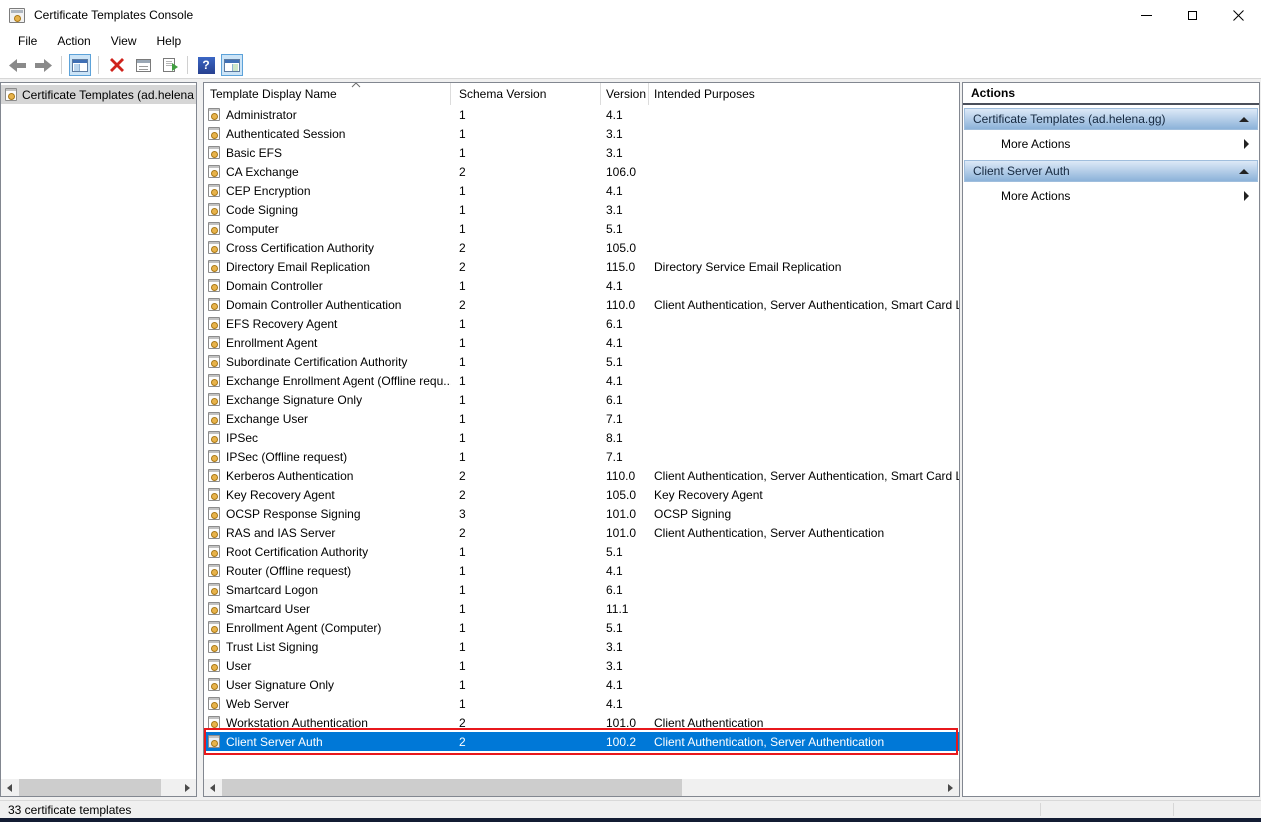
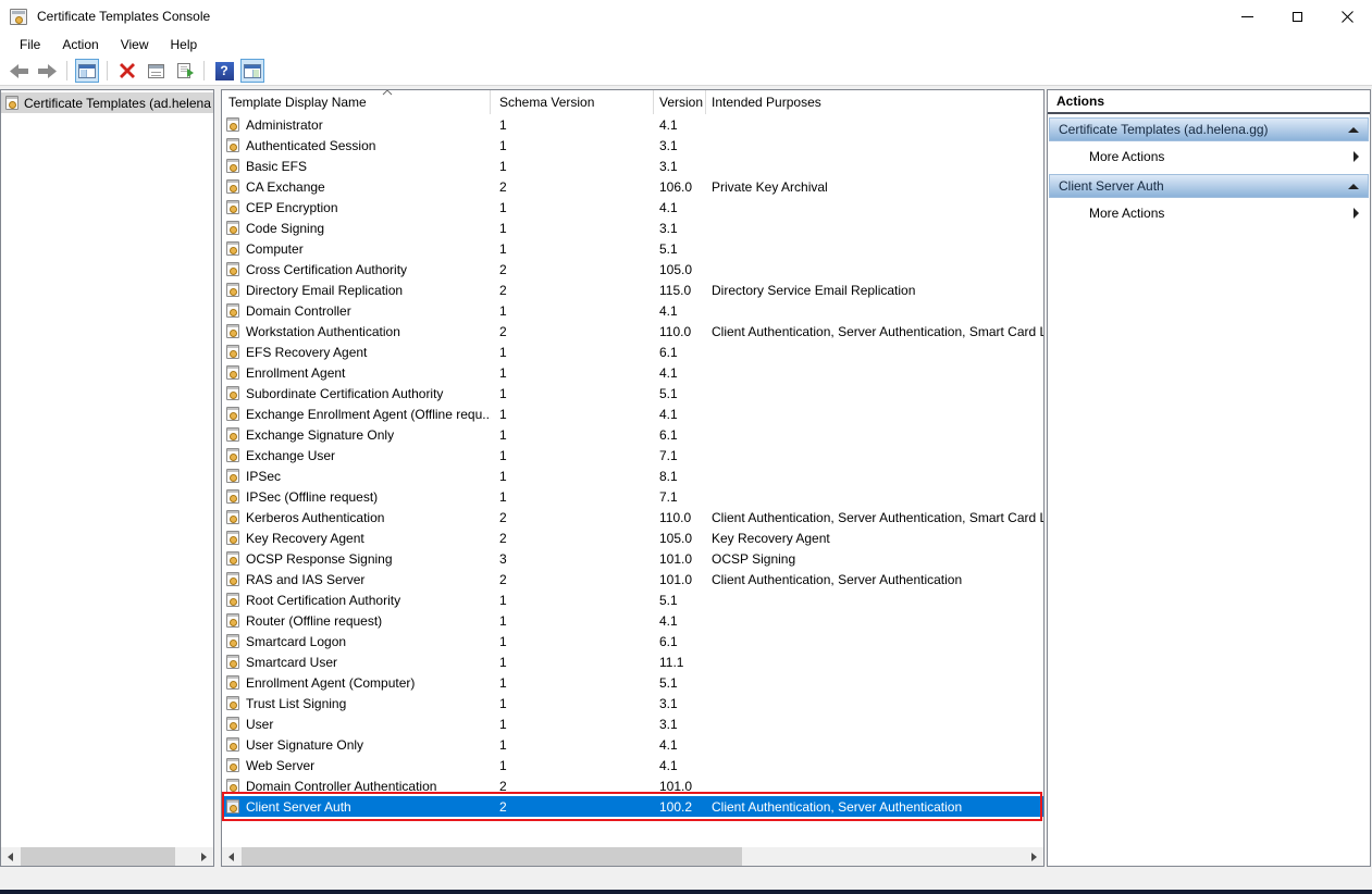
  Certificate Templates Console
  File
  Action
  View
  Help
  ?
  Certificate Templates (ad.helena
  Template Display Name
  Schema Version
  Version
  Intended Purposes
  Administrator
  1
  4.1
  Authenticated Session
  1
  3.1
  Basic EFS
  1
  3.1
  CA Exchange
  2
  106.0
+ Private Key Archival
  CEP Encryption
  1
  4.1
  Code Signing
  1
  3.1
  Computer
  1
  5.1
  Cross Certification Authority
  2
  105.0
  Directory Email Replication
  2
  115.0
  Directory Service Email Replication
  Domain Controller
  1
  4.1
- Domain Controller Authentication
+ Workstation Authentication
  2
  110.0
  Client Authentication, Server Authentication, Smart Card L
  EFS Recovery Agent
  1
  6.1
  Enrollment Agent
  1
  4.1
  Subordinate Certification Authority
  1
  5.1
  Exchange Enrollment Agent (Offline requ..
  1
  4.1
  Exchange Signature Only
  1
  6.1
  Exchange User
  1
  7.1
  IPSec
  1
  8.1
  IPSec (Offline request)
  1
  7.1
  Kerberos Authentication
  2
  110.0
  Client Authentication, Server Authentication, Smart Card L
  Key Recovery Agent
  2
  105.0
  Key Recovery Agent
  OCSP Response Signing
  3
  101.0
  OCSP Signing
  RAS and IAS Server
  2
  101.0
  Client Authentication, Server Authentication
  Root Certification Authority
  1
  5.1
  Router (Offline request)
  1
  4.1
  Smartcard Logon
  1
  6.1
  Smartcard User
  1
  11.1
  Enrollment Agent (Computer)
  1
  5.1
  Trust List Signing
  1
  3.1
  User
  1
  3.1
  User Signature Only
  1
  4.1
  Web Server
  1
  4.1
- Workstation Authentication
+ Domain Controller Authentication
  2
  101.0
- Client Authentication
  Client Server Auth
  2
  100.2
  Client Authentication, Server Authentication
  Actions
  Certificate Templates (ad.helena.gg)
  More Actions
  Client Server Auth
  More Actions
- 33 certificate templates
